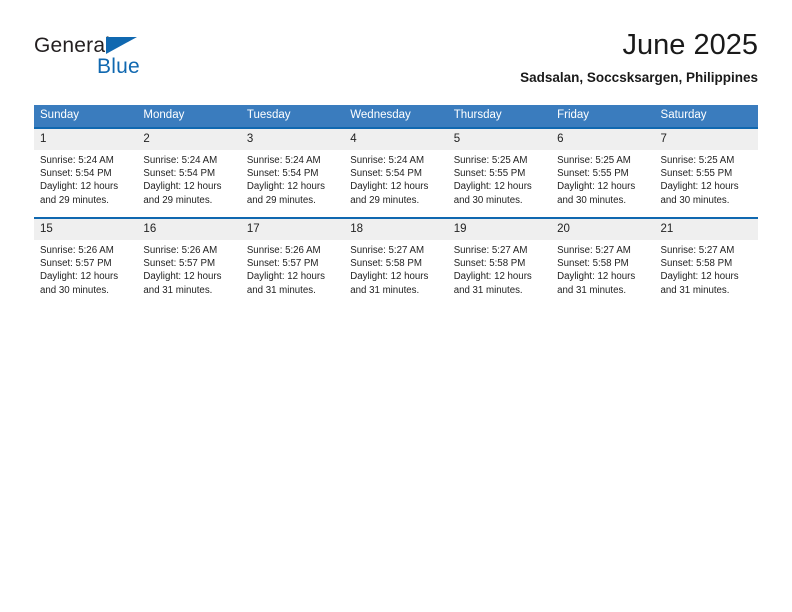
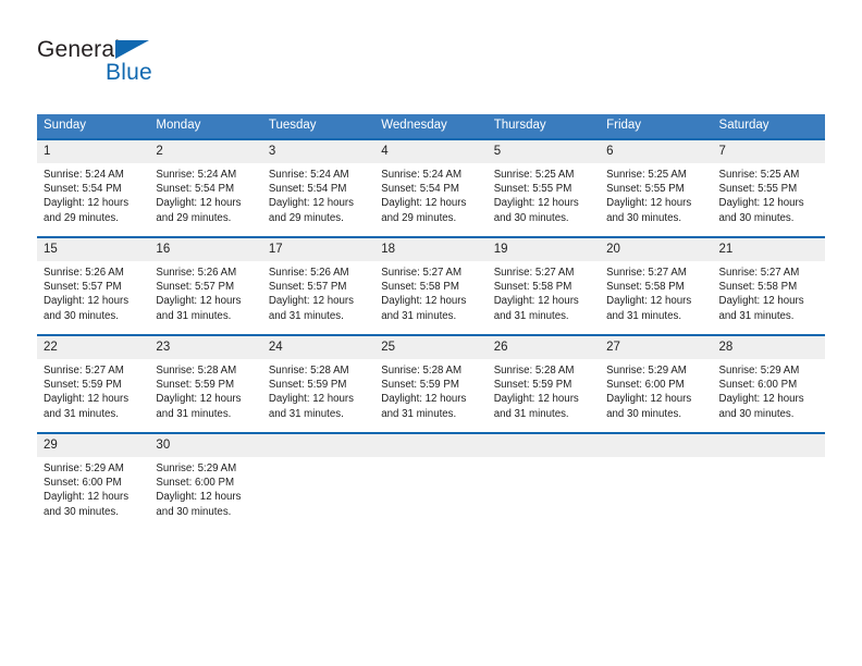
  General
  Blue
- June 2025
- Sadsalan, Soccsksargen, Philippines
  Sunday	Monday	Tuesday	Wednesday	Thursday	Friday	Saturday
  1Sunrise: 5:24 AMSunset: 5:54 PMDaylight: 12 hours and 29 minutes.	2Sunrise: 5:24 AMSunset: 5:54 PMDaylight: 12 hours and 29 minutes.	3Sunrise: 5:24 AMSunset: 5:54 PMDaylight: 12 hours and 29 minutes.	4Sunrise: 5:24 AMSunset: 5:54 PMDaylight: 12 hours and 29 minutes.	5Sunrise: 5:25 AMSunset: 5:55 PMDaylight: 12 hours and 30 minutes.	6Sunrise: 5:25 AMSunset: 5:55 PMDaylight: 12 hours and 30 minutes.	7Sunrise: 5:25 AMSunset: 5:55 PMDaylight: 12 hours and 30 minutes.
  15Sunrise: 5:26 AMSunset: 5:57 PMDaylight: 12 hours and 30 minutes.	16Sunrise: 5:26 AMSunset: 5:57 PMDaylight: 12 hours and 31 minutes.	17Sunrise: 5:26 AMSunset: 5:57 PMDaylight: 12 hours and 31 minutes.	18Sunrise: 5:27 AMSunset: 5:58 PMDaylight: 12 hours and 31 minutes.	19Sunrise: 5:27 AMSunset: 5:58 PMDaylight: 12 hours and 31 minutes.	20Sunrise: 5:27 AMSunset: 5:58 PMDaylight: 12 hours and 31 minutes.	21Sunrise: 5:27 AMSunset: 5:58 PMDaylight: 12 hours and 31 minutes.
+ 22Sunrise: 5:27 AMSunset: 5:59 PMDaylight: 12 hours and 31 minutes.	23Sunrise: 5:28 AMSunset: 5:59 PMDaylight: 12 hours and 31 minutes.	24Sunrise: 5:28 AMSunset: 5:59 PMDaylight: 12 hours and 31 minutes.	25Sunrise: 5:28 AMSunset: 5:59 PMDaylight: 12 hours and 31 minutes.	26Sunrise: 5:28 AMSunset: 5:59 PMDaylight: 12 hours and 31 minutes.	27Sunrise: 5:29 AMSunset: 6:00 PMDaylight: 12 hours and 30 minutes.	28Sunrise: 5:29 AMSunset: 6:00 PMDaylight: 12 hours and 30 minutes.
+ 29Sunrise: 5:29 AMSunset: 6:00 PMDaylight: 12 hours and 30 minutes.	30Sunrise: 5:29 AMSunset: 6:00 PMDaylight: 12 hours and 30 minutes.
